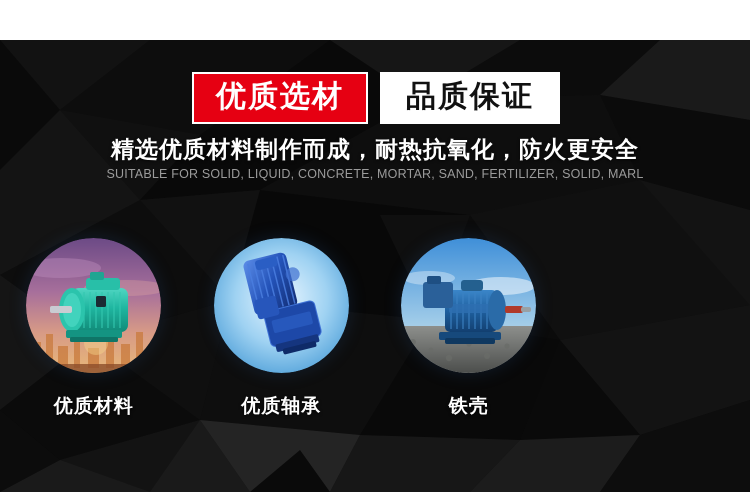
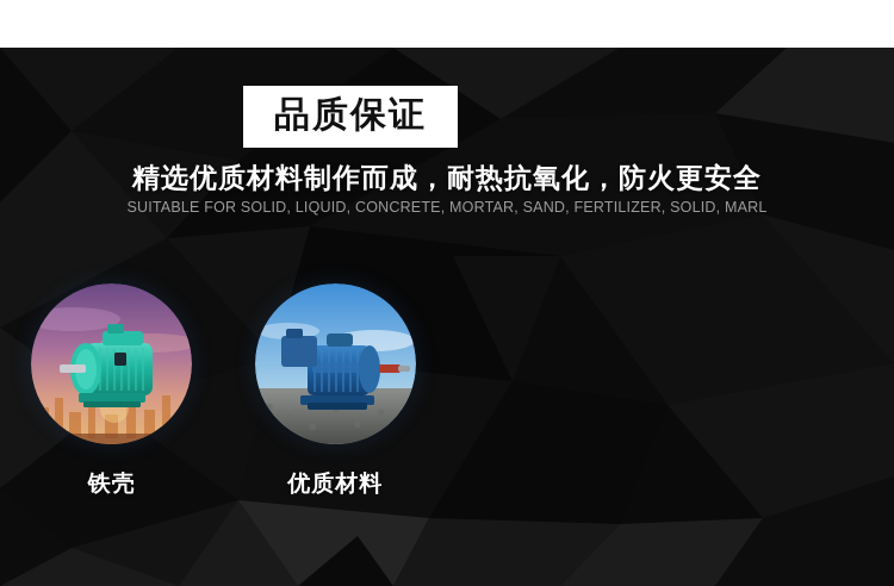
- 优质选材
  品质保证
  精选优质材料制作而成，耐热抗氧化，防火更安全
  SUITABLE FOR SOLID, LIQUID, CONCRETE, MORTAR, SAND, FERTILIZER, SOLID, MARL
- 优质材料
+ 铁壳
- 优质轴承
- 铁壳
+ 优质材料
